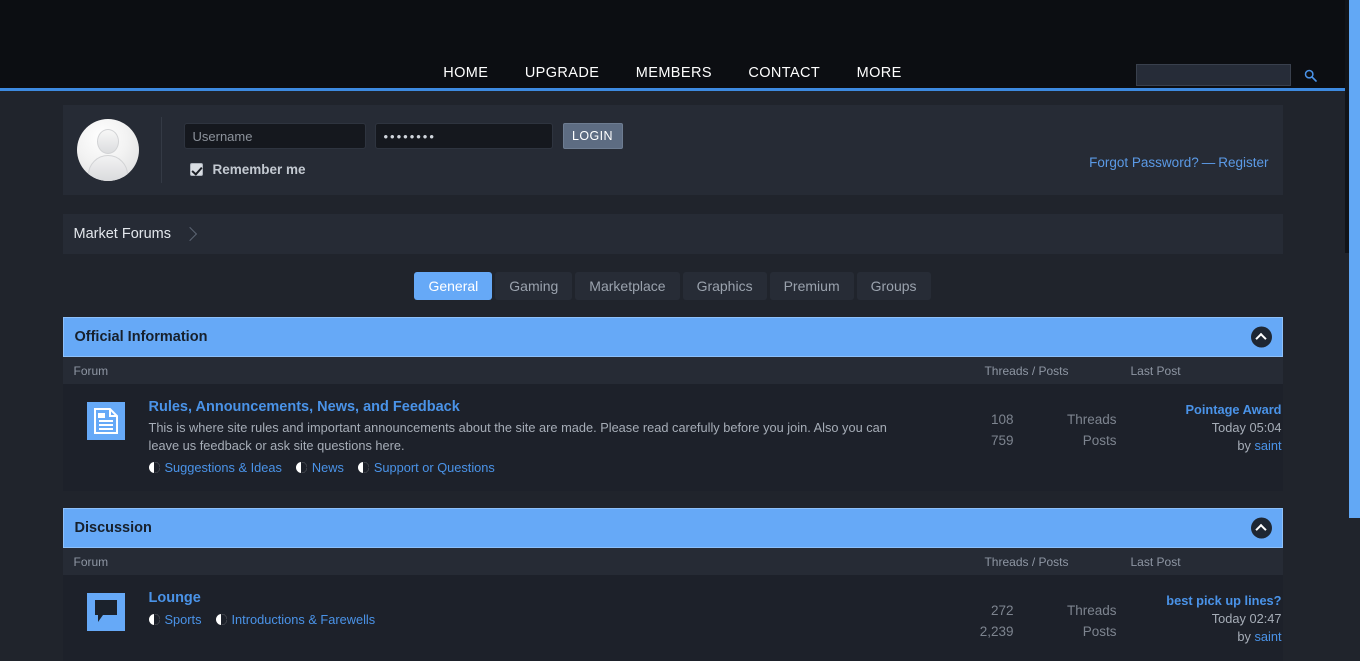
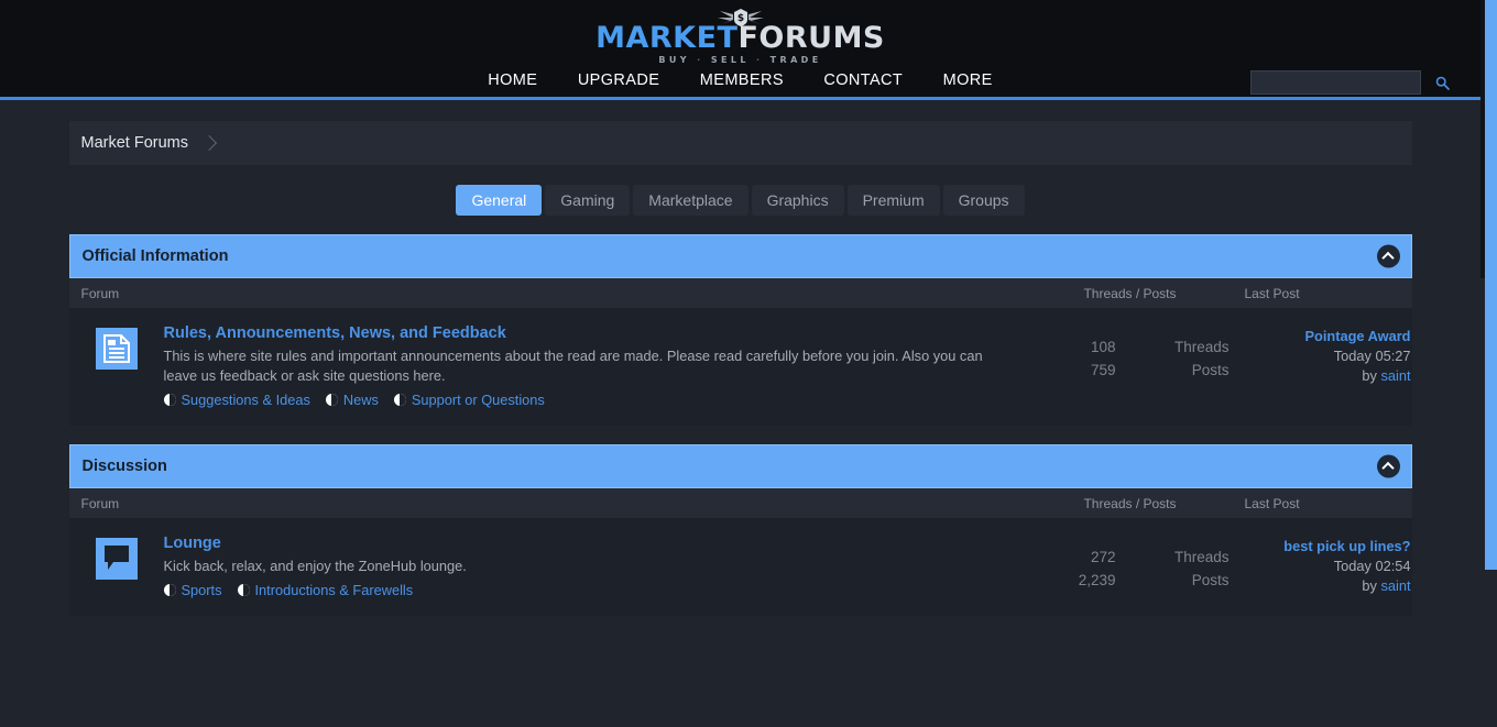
+ $
+ MARKETFORUMS
+ BUY · SELL · TRADE
  HOME UPGRADE MEMBERS CONTACT MORE
- Username
- ••••••••
- LOGIN
- Remember me
- Forgot Password? — Register
  Market Forums
  General
  Gaming
  Marketplace
  Graphics
  Premium
  Groups
  Official Information
  Forum
  Threads / Posts
  Last Post
  Rules, Announcements, News, and Feedback
- This is where site rules and important announcements about the site are made. Please read carefully before you join. Also you can leave us feedback or ask site questions here.
+ This is where site rules and important announcements about the read are made. Please read carefully before you join. Also you can leave us feedback or ask site questions here.
  Suggestions & Ideas
  News
  Support or Questions
  108
  759
  Threads
  Posts
  Pointage Award
- Today 05:04
+ Today 05:27
  by saint
  Discussion
  Forum
  Threads / Posts
  Last Post
  Lounge
+ Kick back, relax, and enjoy the ZoneHub lounge.
  Sports
  Introductions & Farewells
  272
  2,239
  Threads
  Posts
  best pick up lines?
- Today 02:47
+ Today 02:54
  by saint
